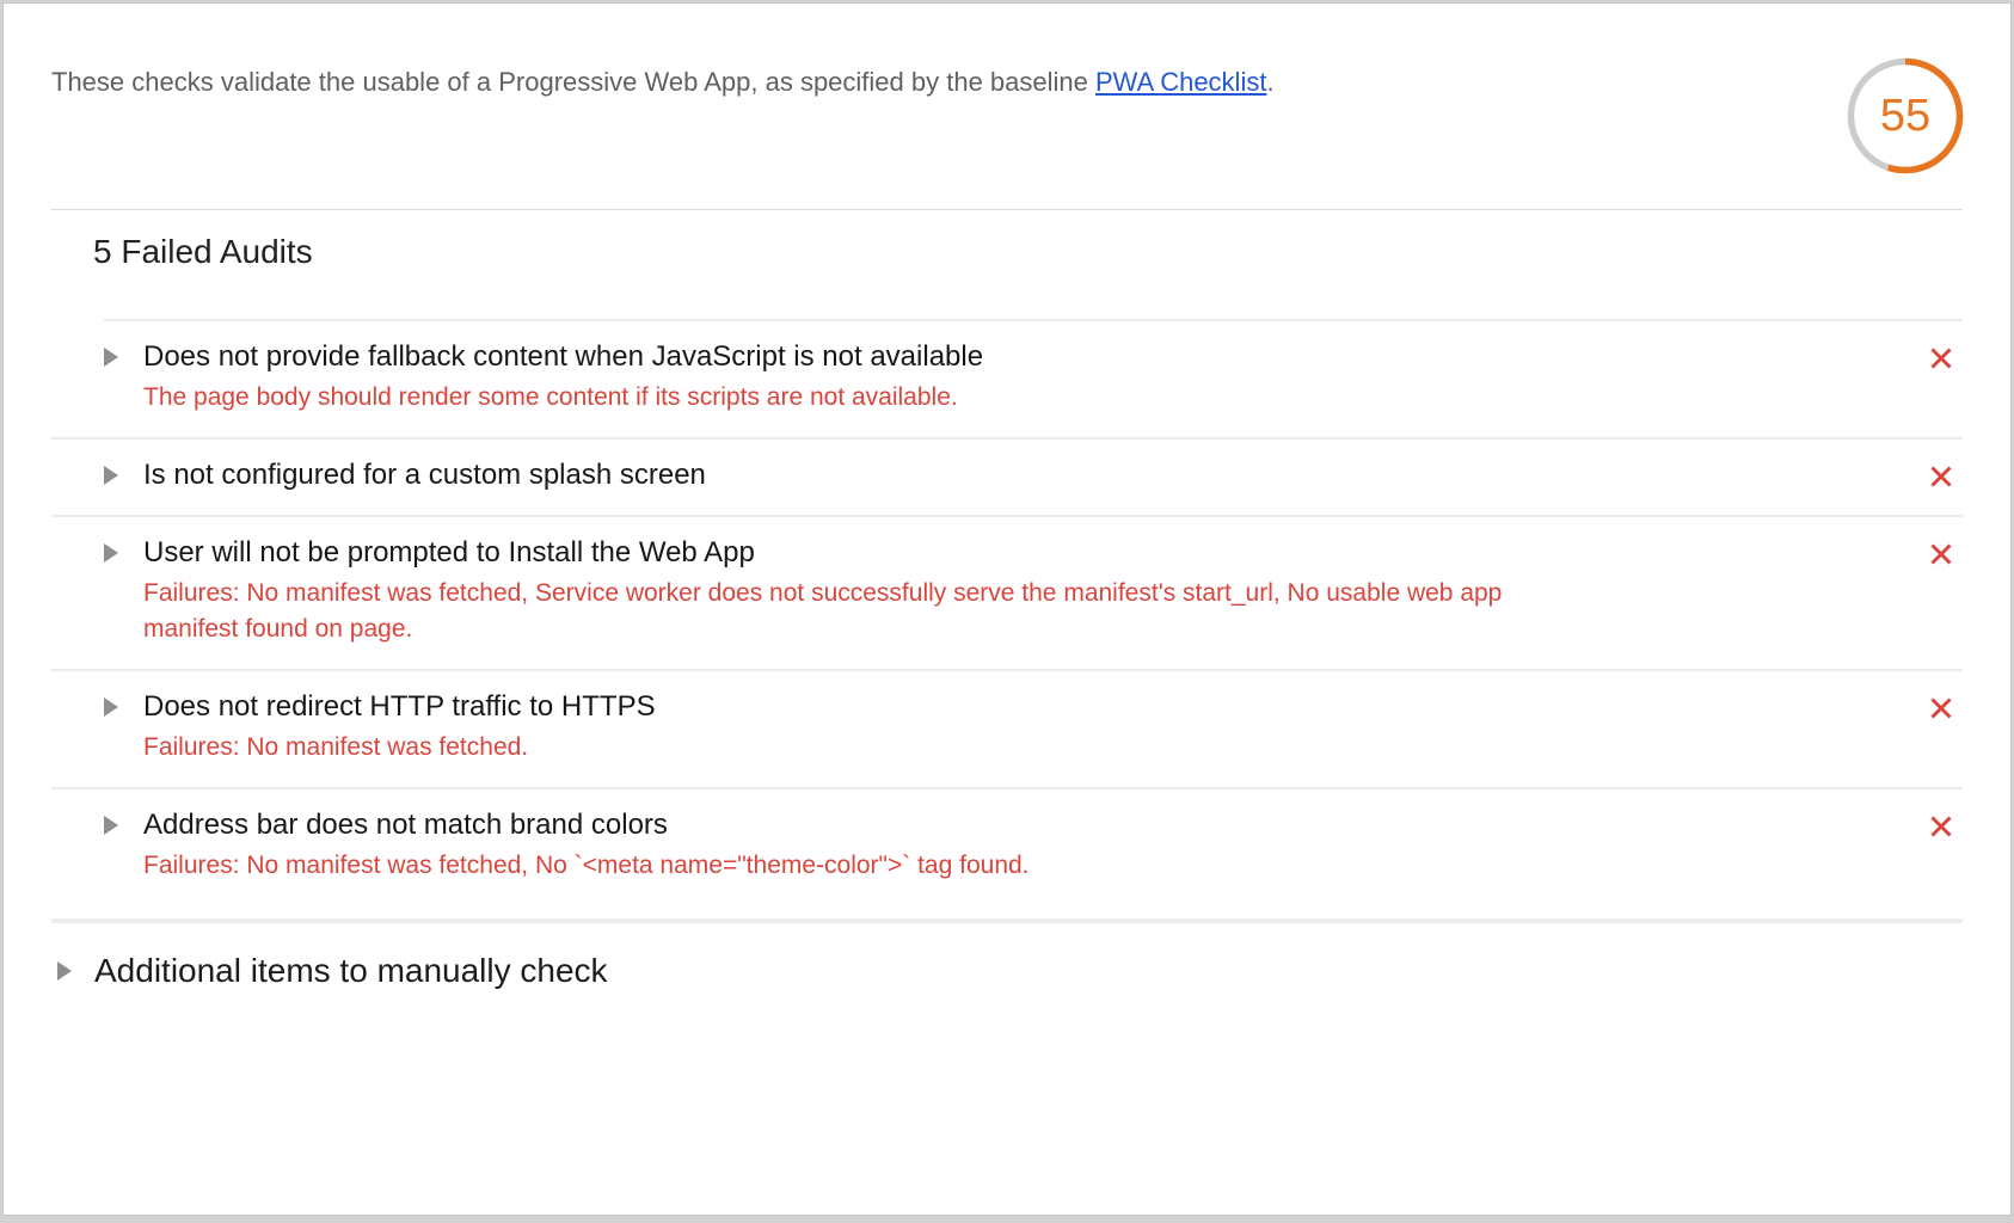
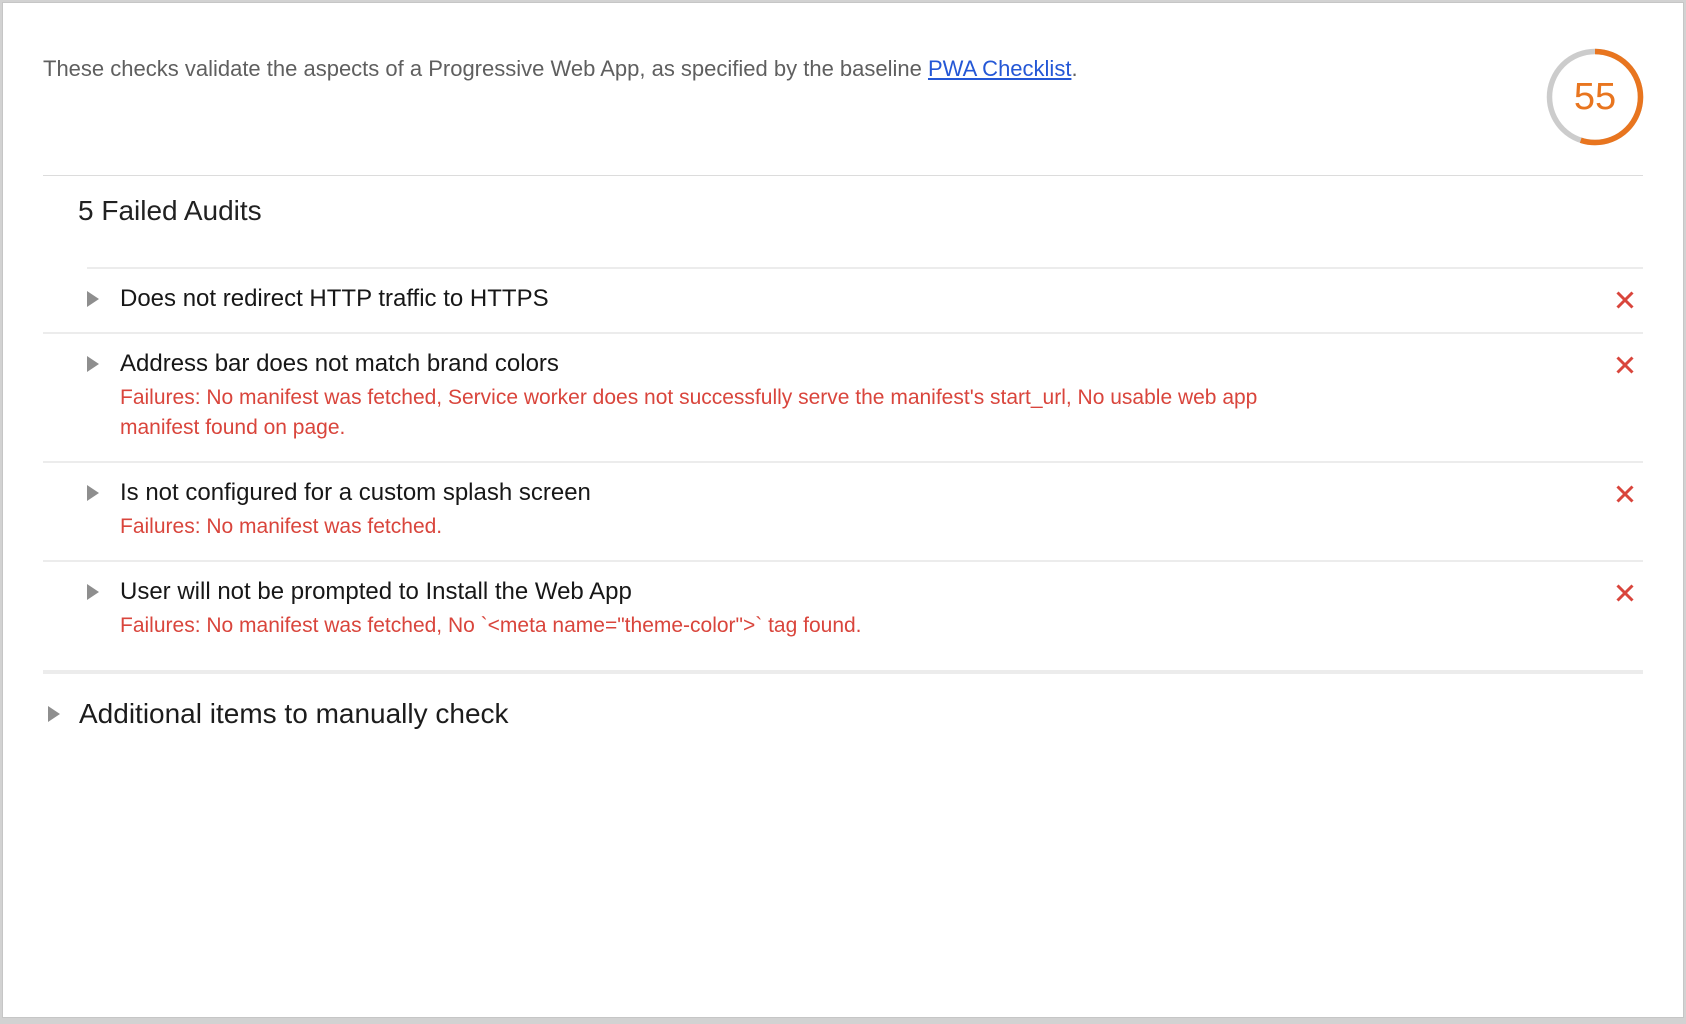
- These checks validate the usable of a Progressive Web App, as specified by the baseline PWA Checklist.
+ These checks validate the aspects of a Progressive Web App, as specified by the baseline PWA Checklist.
  55
  5 Failed Audits
- Does not provide fallback content when JavaScript is not available
- The page body should render some content if its scripts are not available.
- Is not configured for a custom splash screen
+ Does not redirect HTTP traffic to HTTPS
- User will not be prompted to Install the Web App
+ Address bar does not match brand colors
  Failures: No manifest was fetched, Service worker does not successfully serve the manifest's start_url, No usable web app manifest found on page.
- Does not redirect HTTP traffic to HTTPS
+ Is not configured for a custom splash screen
  Failures: No manifest was fetched.
- Address bar does not match brand colors
+ User will not be prompted to Install the Web App
  Failures: No manifest was fetched, No `<meta name="theme-color">` tag found.
  Additional items to manually check
